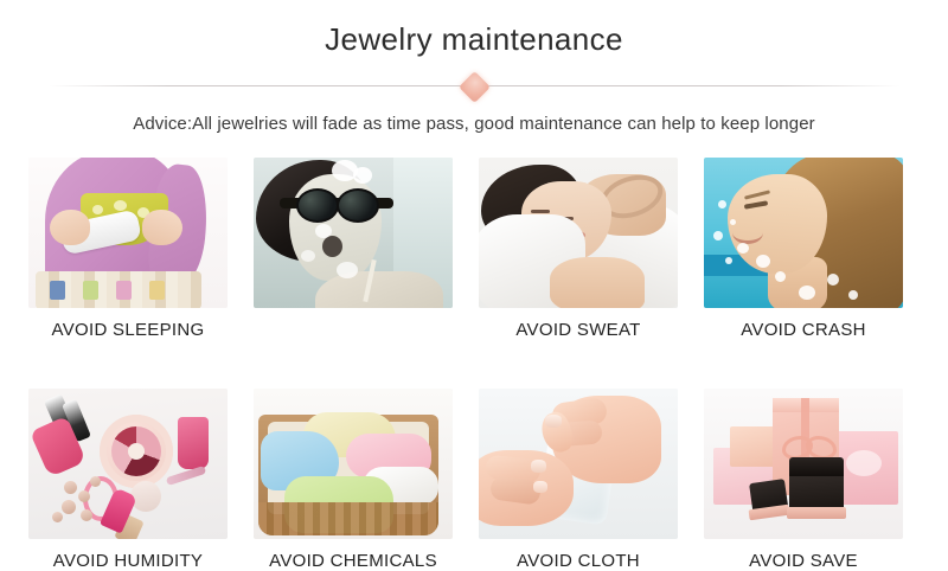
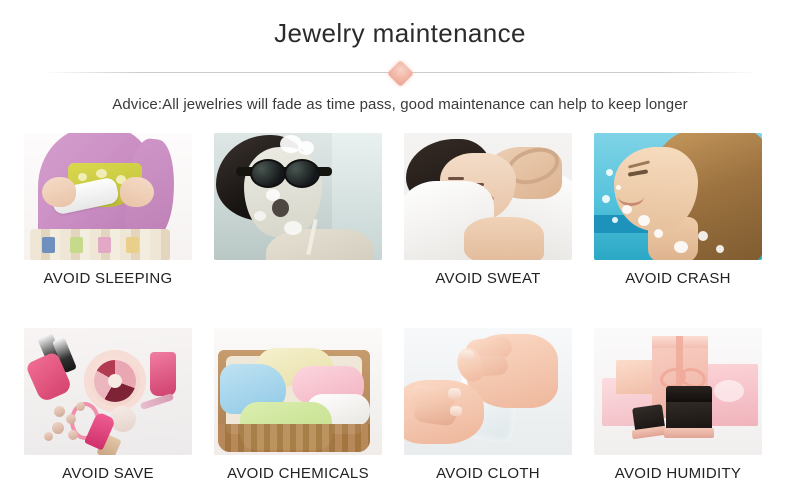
  Jewelry maintenance
  Advice:All jewelries will fade as time pass, good maintenance can help to keep longer
  AVOID SLEEPING
  AVOID SWEAT
  AVOID CRASH
- AVOID HUMIDITY
+ AVOID SAVE
  AVOID CHEMICALS
  AVOID CLOTH
- AVOID SAVE
+ AVOID HUMIDITY
